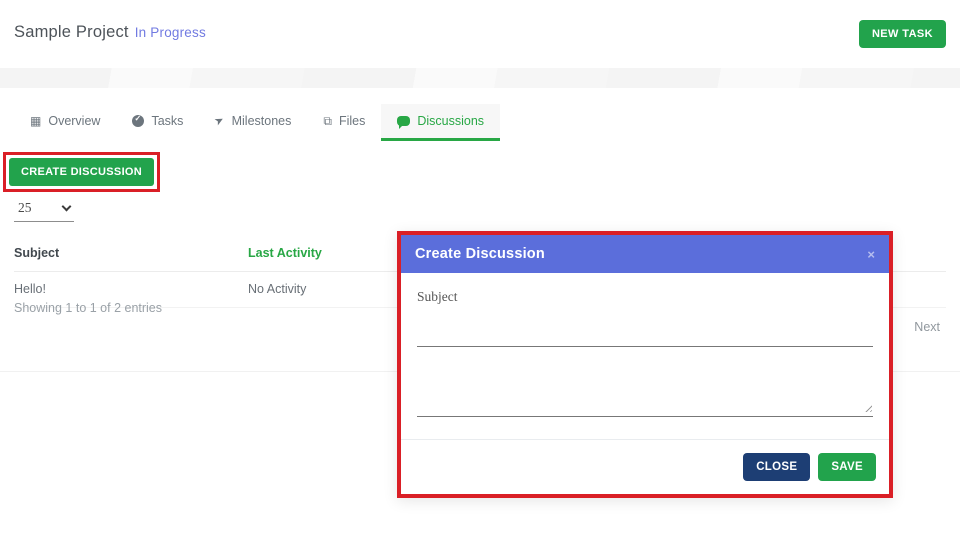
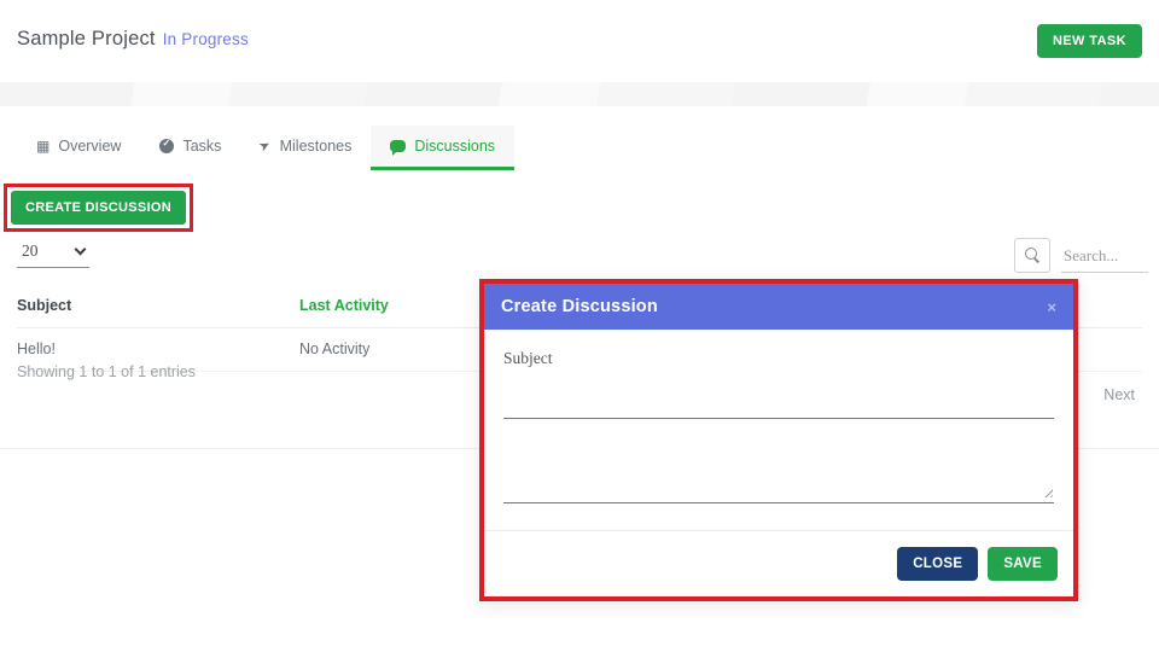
  Sample Project In Progress
  NEW TASK
  ▦
  Overview
  Tasks
  Milestones
- ⧉
- Files
  Discussions
  CREATE DISCUSSION
- 25
+ 20
+ Search...
  Subject
  Last Activity
  Hello!
  No Activity
- Showing 1 to 1 of 2 entries
+ Showing 1 to 1 of 1 entries
  Next
  Create Discussion
  ×
  Subject
  CLOSE
  SAVE
